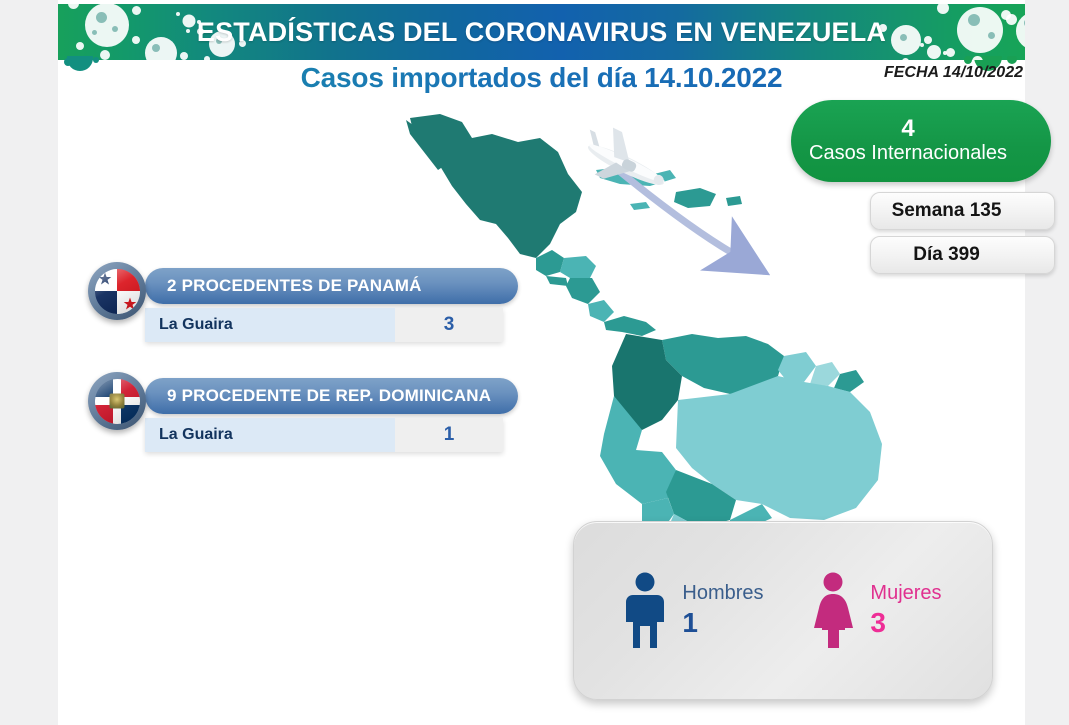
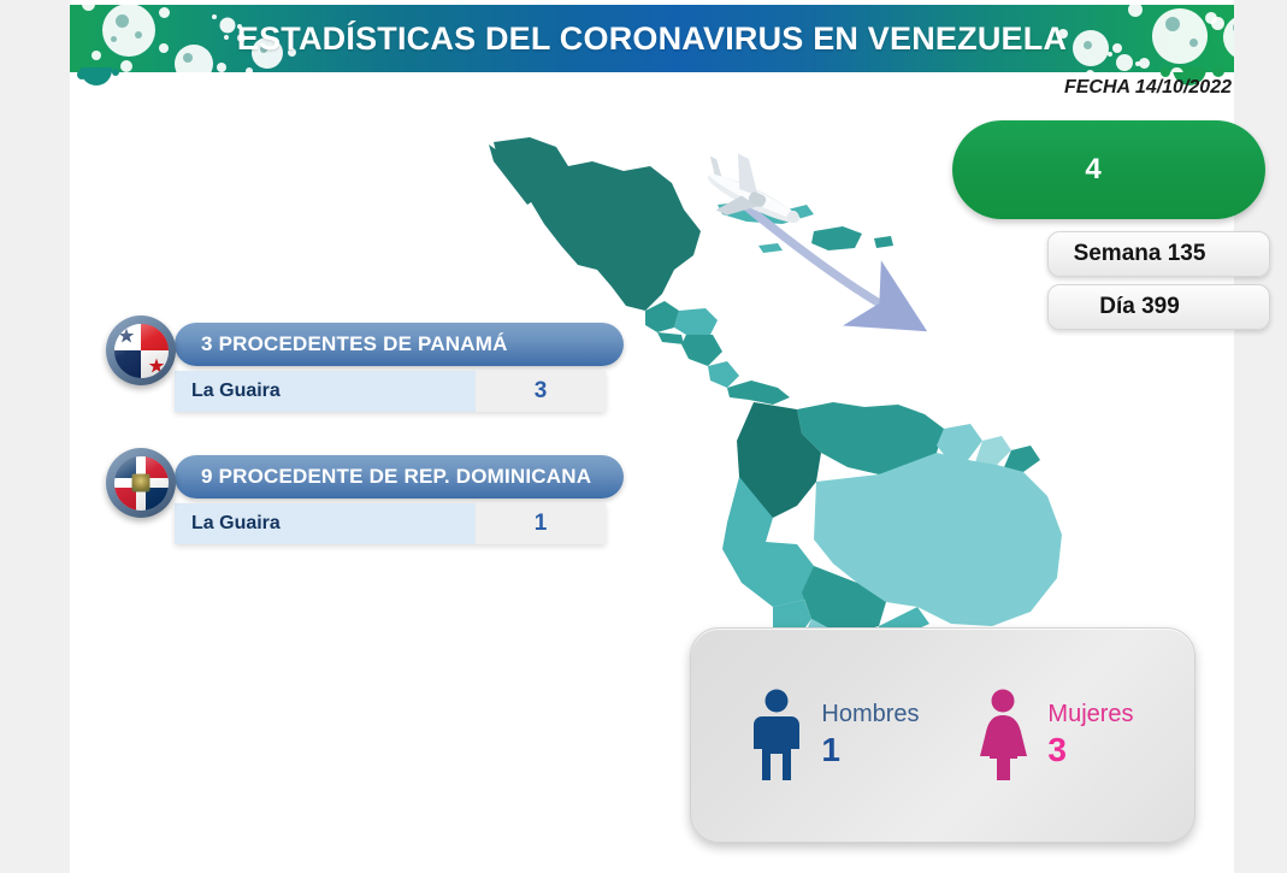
  ESTADÍSTICAS DEL CORONAVIRUS EN VENEZUELA
- Casos importados del día 14.10.2022
  FECHA 14/10/2022
  4
- Casos Internacionales
  Semana 135
  Día 399
- 2 PROCEDENTES DE PANAMÁ
+ 3 PROCEDENTES DE PANAMÁ
  La Guaira
  3
  9 PROCEDENTE DE REP. DOMINICANA
  La Guaira
  1
  Hombres
  1
  Mujeres
  3
